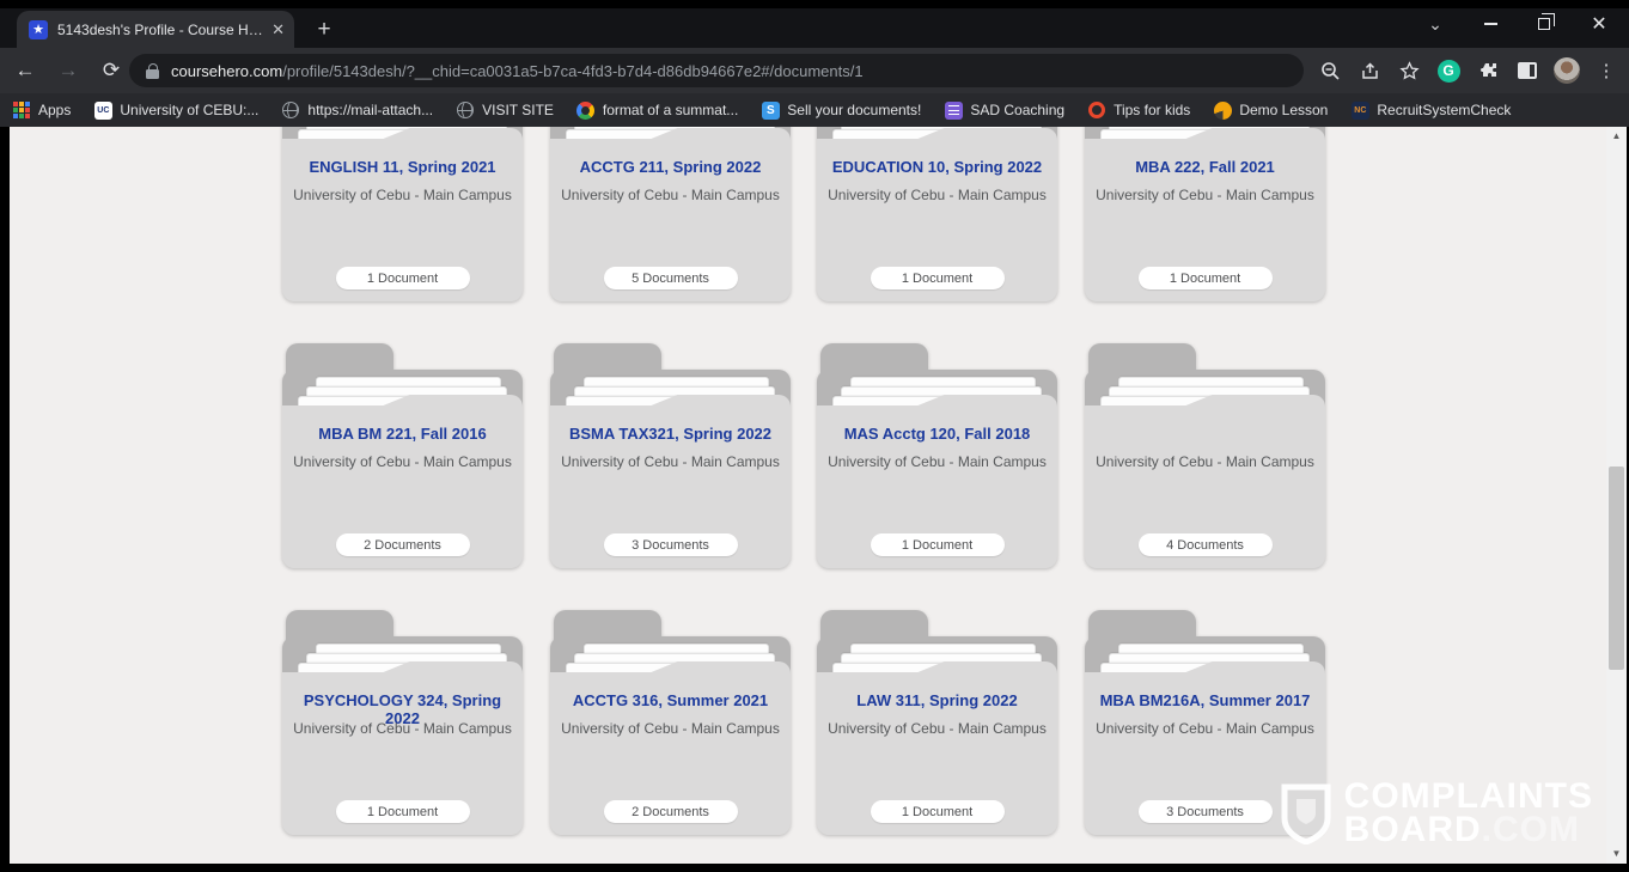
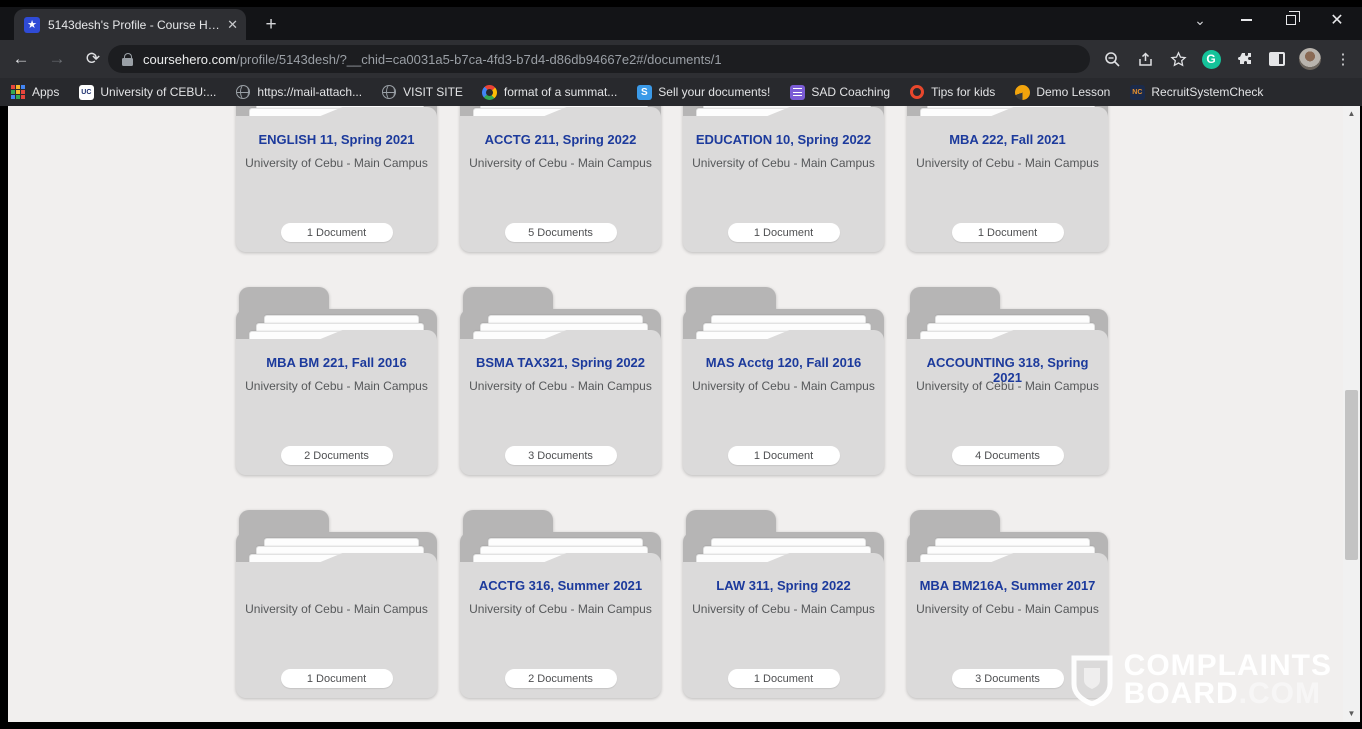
  ★
  5143desh's Profile - Course Her
  ✕
  +
  ⌄
  ✕
  ←
  →
  ⟳
  coursehero.com/profile/5143desh/?__chid=ca0031a5-b7ca-4fd3-b7d4-d86db94667e2#/documents/1
  G
  ⋮
  Apps
  University of CEBU:...
  https://mail-attach...
  VISIT SITE
  format of a summat...
  S
  Sell your documents!
  SAD Coaching
  Tips for kids
  Demo Lesson
  RecruitSystemCheck
  ENGLISH 11, Spring 2021
  University of Cebu - Main Campus
  1 Document
  ACCTG 211, Spring 2022
  University of Cebu - Main Campus
  5 Documents
  EDUCATION 10, Spring 2022
  University of Cebu - Main Campus
  1 Document
  MBA 222, Fall 2021
  University of Cebu - Main Campus
  1 Document
  MBA BM 221, Fall 2016
  University of Cebu - Main Campus
  2 Documents
  BSMA TAX321, Spring 2022
  University of Cebu - Main Campus
  3 Documents
- MAS Acctg 120, Fall 2018
+ MAS Acctg 120, Fall 2016
  University of Cebu - Main Campus
  1 Document
+ ACCOUNTING 318, Spring 2021
  University of Cebu - Main Campus
  4 Documents
- PSYCHOLOGY 324, Spring 2022
  University of Cebu - Main Campus
  1 Document
  ACCTG 316, Summer 2021
  University of Cebu - Main Campus
  2 Documents
  LAW 311, Spring 2022
  University of Cebu - Main Campus
  1 Document
  MBA BM216A, Summer 2017
  University of Cebu - Main Campus
  3 Documents
  ▲
  ▼
